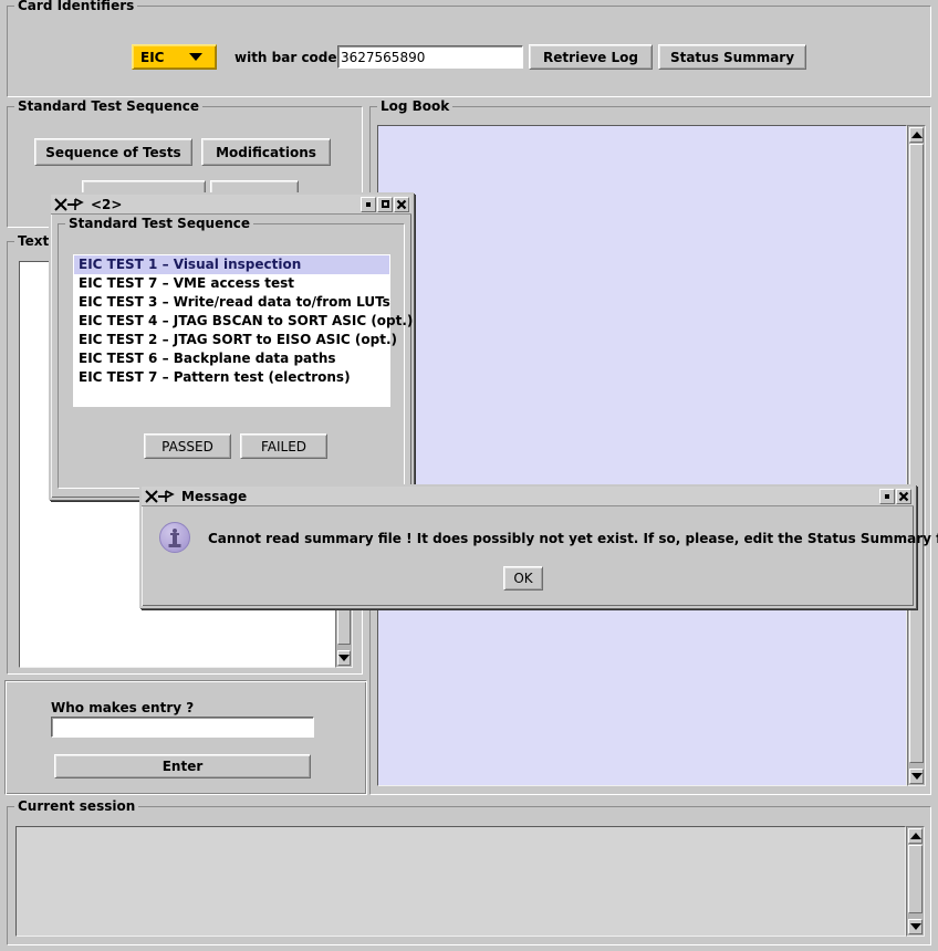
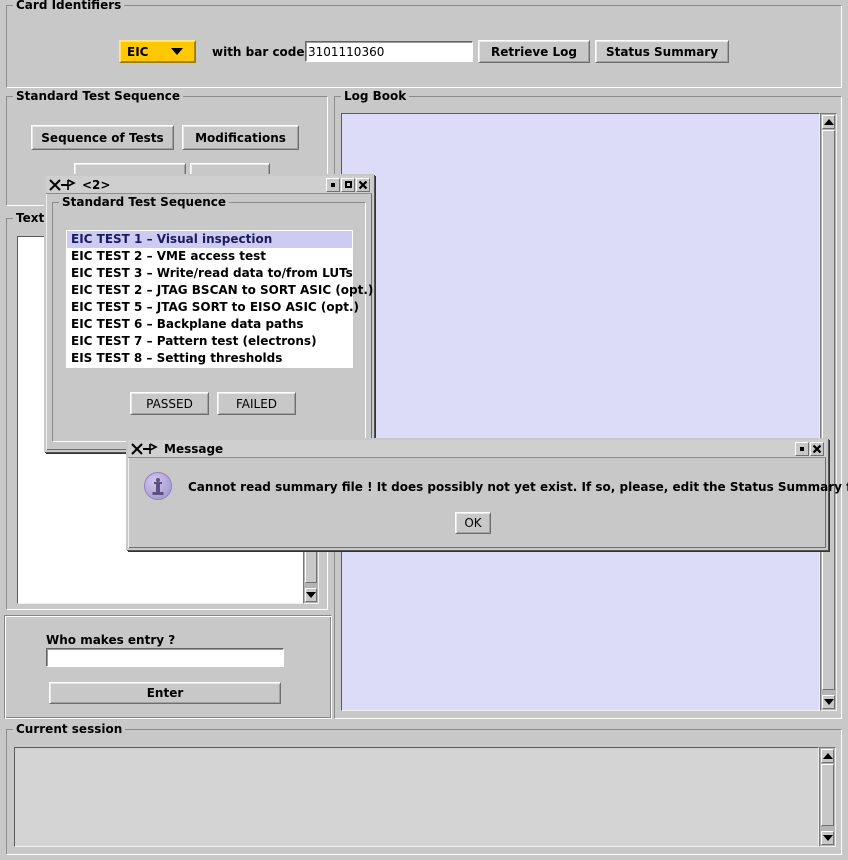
  Card Identifiers
  EIC
  with bar code
- 3627565890
+ 3101110360
  Retrieve Log
  Status Summary
  Standard Test Sequence
  Sequence of Tests
  Modifications
  Text
  Who makes entry ?
  Enter
  Log Book
  Current session
  <2>
  Standard Test Sequence
  EIC TEST 1 – Visual inspection
- EIC TEST 7 – VME access test
+ EIC TEST 2 – VME access test
  EIC TEST 3 – Write/read data to/from LUTs
- EIC TEST 4 – JTAG BSCAN to SORT ASIC (opt.)
+ EIC TEST 2 – JTAG BSCAN to SORT ASIC (opt.)
- EIC TEST 2 – JTAG SORT to EISO ASIC (opt.)
+ EIC TEST 5 – JTAG SORT to EISO ASIC (opt.)
  EIC TEST 6 – Backplane data paths
  EIC TEST 7 – Pattern test (electrons)
+ EIS TEST 8 – Setting thresholds
  PASSED
  FAILED
  Message
  Cannot read summary file ! It does possibly not yet exist. If so, please, edit the Status Summary
  OK
